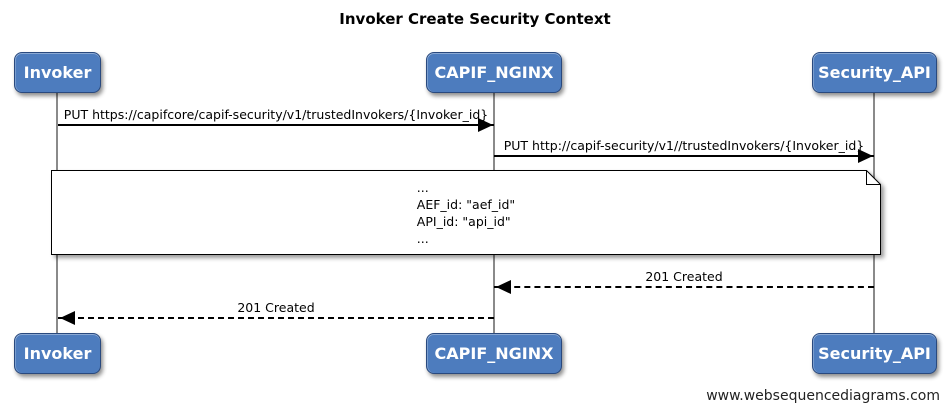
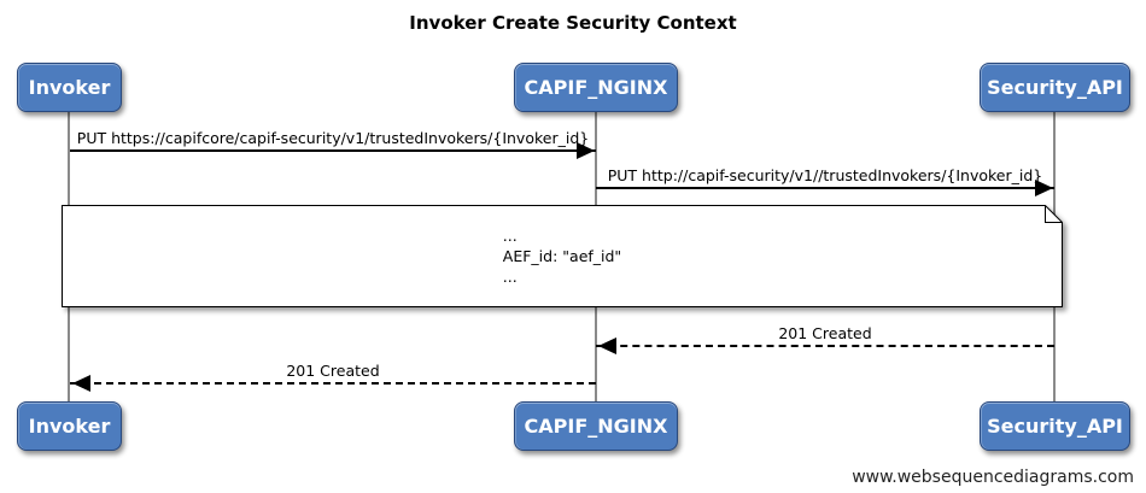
  Invoker Create Security Context
  PUT https://capifcore/capif-security/v1/trustedInvokers/{Invoker_id}
  PUT http://capif-security/v1//trustedInvokers/{Invoker_id}
  ...
  AEF_id: "aef_id"
- API_id: "api_id"
  ...
  201 Created
  201 Created
  Invoker
  CAPIF_NGINX
  Security_API
  Invoker
  CAPIF_NGINX
  Security_API
  www.websequencediagrams.com
